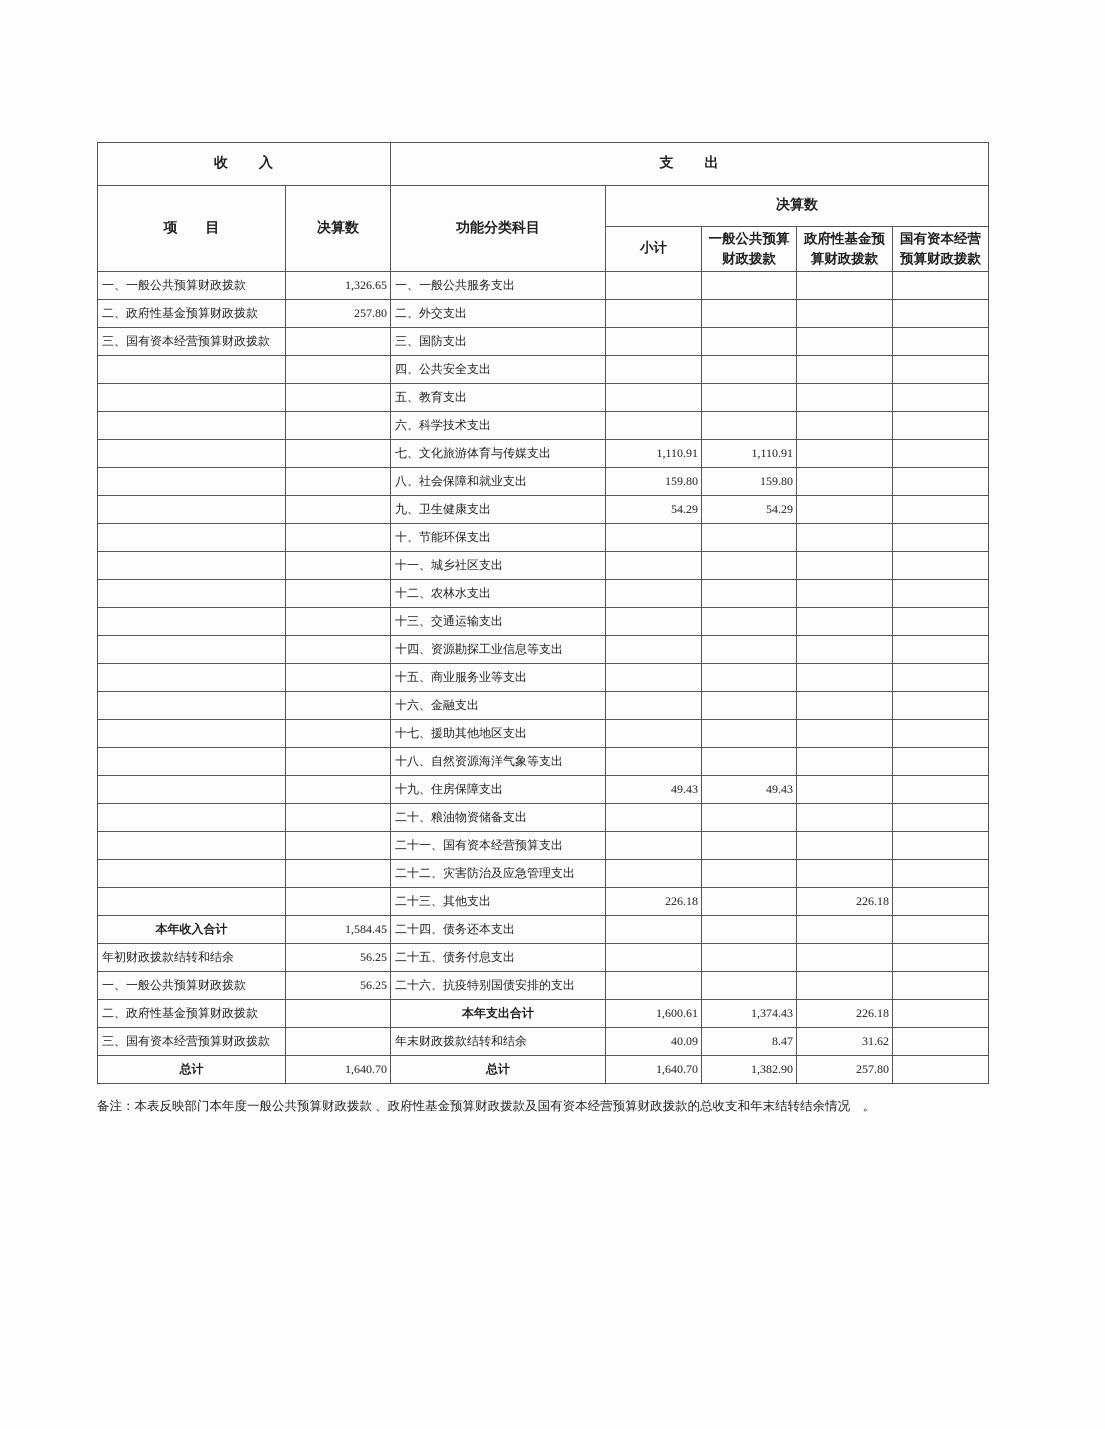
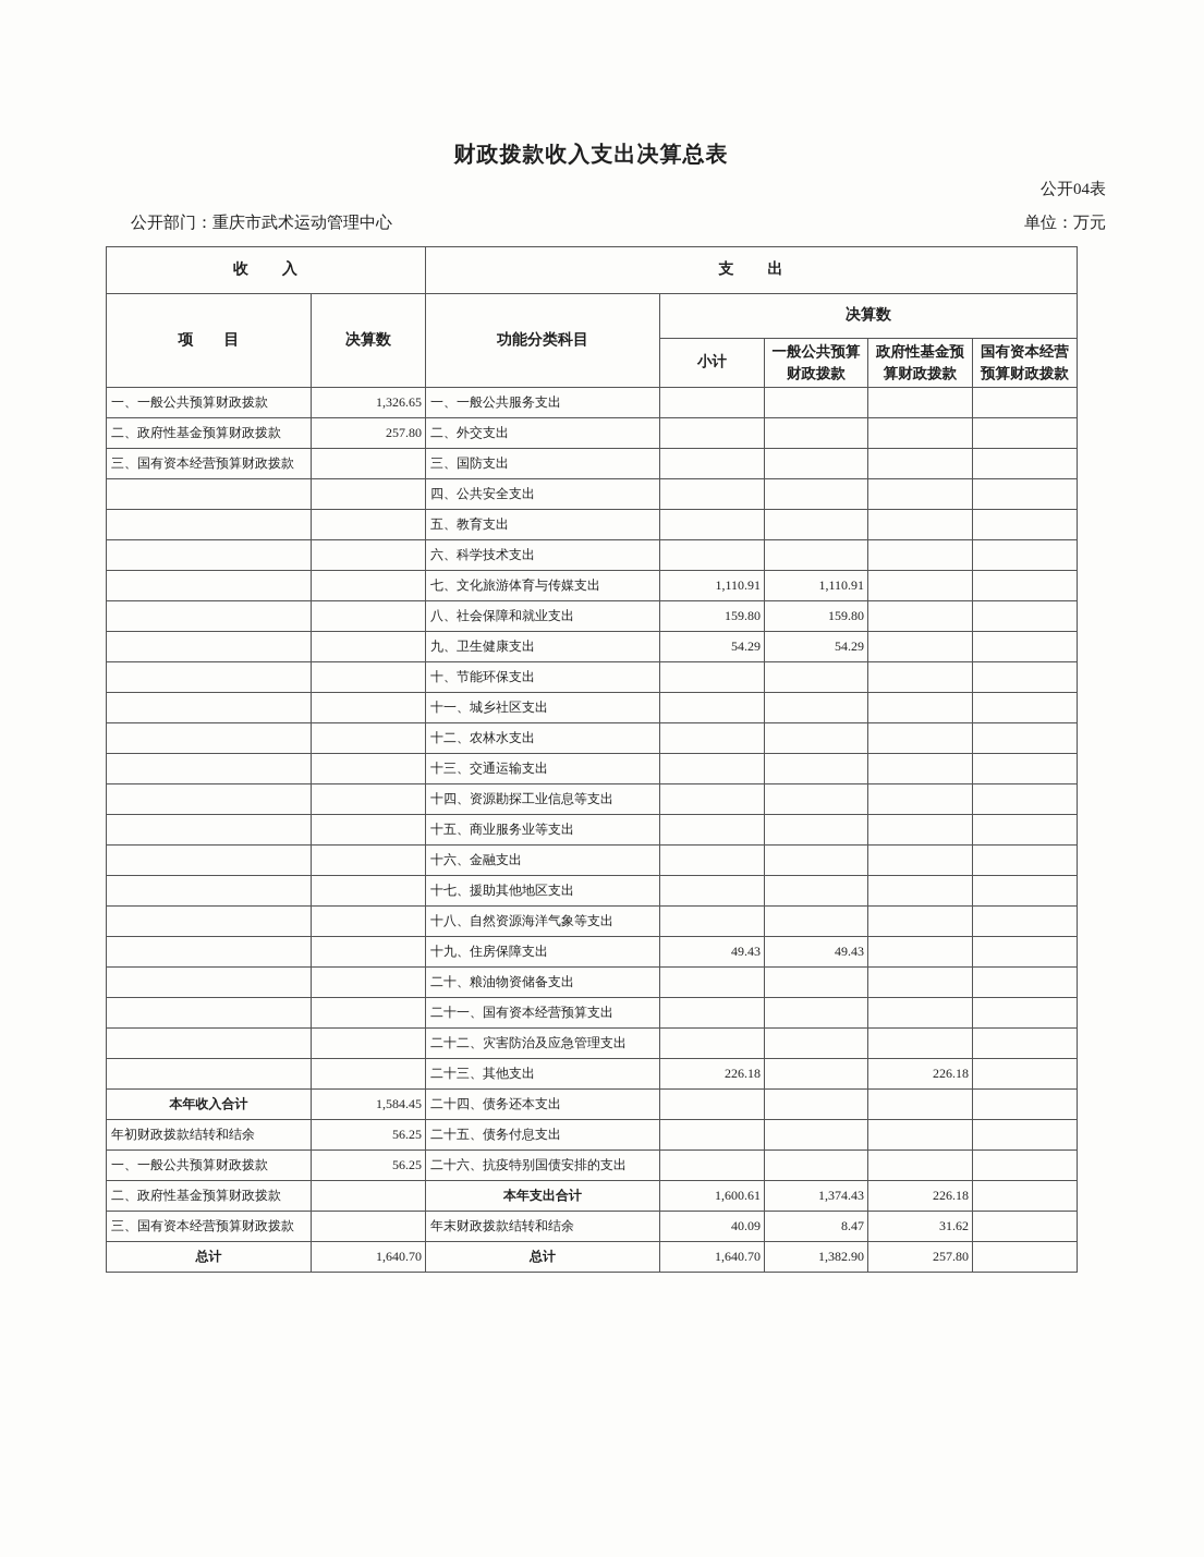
+ 财政拨款收入支出决算总表
+ 公开04表
+ 公开部门：重庆市武术运动管理中心
+ 单位：万元
  收 入	支 出
  项 目	决算数	功能分类科目	决算数
  小计	一般公共预算 财政拨款	政府性基金预 算财政拨款	国有资本经营 预算财政拨款
  一、一般公共预算财政拨款	1,326.65	一、一般公共服务支出
  二、政府性基金预算财政拨款	257.80	二、外交支出
  三、国有资本经营预算财政拨款		三、国防支出
  		四、公共安全支出
  		五、教育支出
  		六、科学技术支出
  		七、文化旅游体育与传媒支出	1,110.91	1,110.91
  		八、社会保障和就业支出	159.80	159.80
  		九、卫生健康支出	54.29	54.29
  		十、节能环保支出
  		十一、城乡社区支出
  		十二、农林水支出
  		十三、交通运输支出
  		十四、资源勘探工业信息等支出
  		十五、商业服务业等支出
  		十六、金融支出
  		十七、援助其他地区支出
  		十八、自然资源海洋气象等支出
  		十九、住房保障支出	49.43	49.43
  		二十、粮油物资储备支出
  		二十一、国有资本经营预算支出
  		二十二、灾害防治及应急管理支出
  		二十三、其他支出	226.18		226.18
  本年收入合计	1,584.45	二十四、债务还本支出
  年初财政拨款结转和结余	56.25	二十五、债务付息支出
  一、一般公共预算财政拨款	56.25	二十六、抗疫特别国债安排的支出
  二、政府性基金预算财政拨款		本年支出合计	1,600.61	1,374.43	226.18
  三、国有资本经营预算财政拨款		年末财政拨款结转和结余	40.09	8.47	31.62
  总计	1,640.70	总计	1,640.70	1,382.90	257.80
- 备注：本表反映部门本年度一般公共预算财政拨款 、政府性基金预算财政拨款及国有资本经营预算财政拨款的总收支和年末结转结余情况 。
